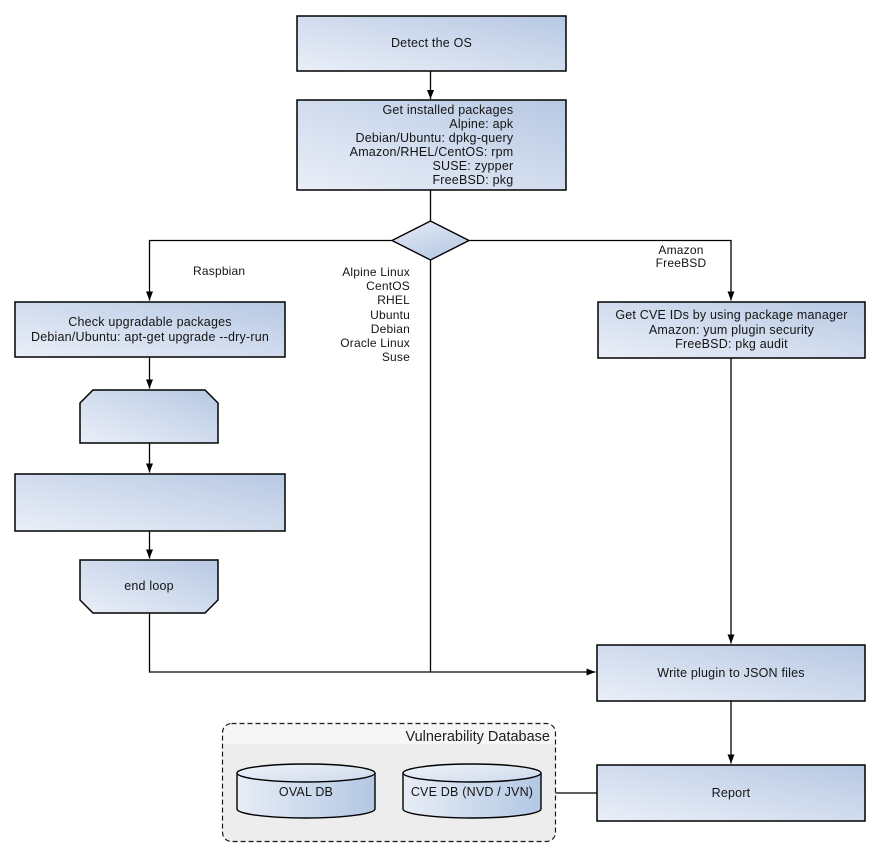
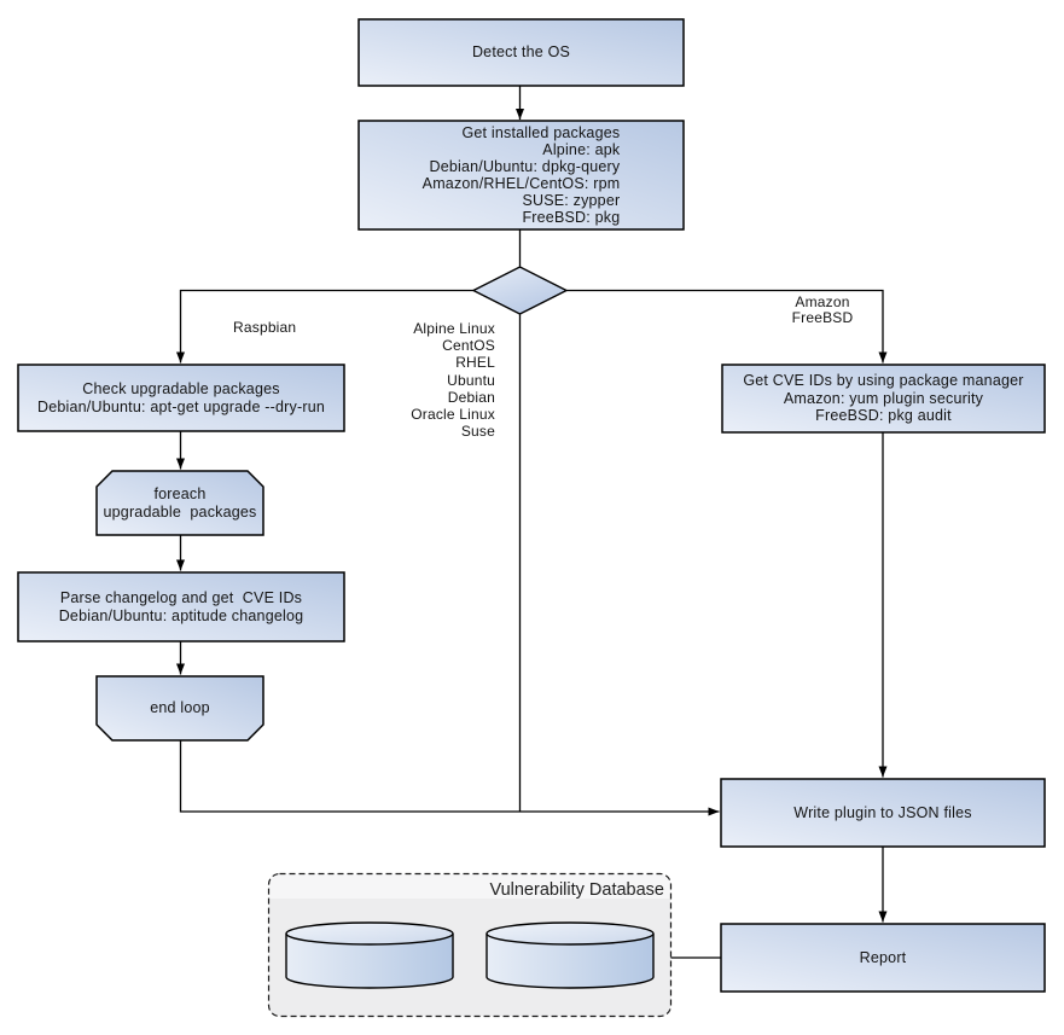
  Detect the OS
  Get installed packages
  Alpine: apk
  Debian/Ubuntu: dpkg-query
  Amazon/RHEL/CentOS: rpm
  SUSE: zypper
  FreeBSD: pkg
  Check upgradable packages
  Debian/Ubuntu: apt-get upgrade --dry-run
+ foreach
+ upgradable packages
+ Parse changelog and get CVE IDs
+ Debian/Ubuntu: aptitude changelog
  end loop
  Get CVE IDs by using package manager
  Amazon: yum plugin security
  FreeBSD: pkg audit
  Write plugin to JSON files
  Report
  Raspbian
  Alpine Linux
  CentOS
  RHEL
  Ubuntu
  Debian
  Oracle Linux
  Suse
  Amazon
  FreeBSD
  Vulnerability Database
- OVAL DB
- CVE DB (NVD / JVN)
